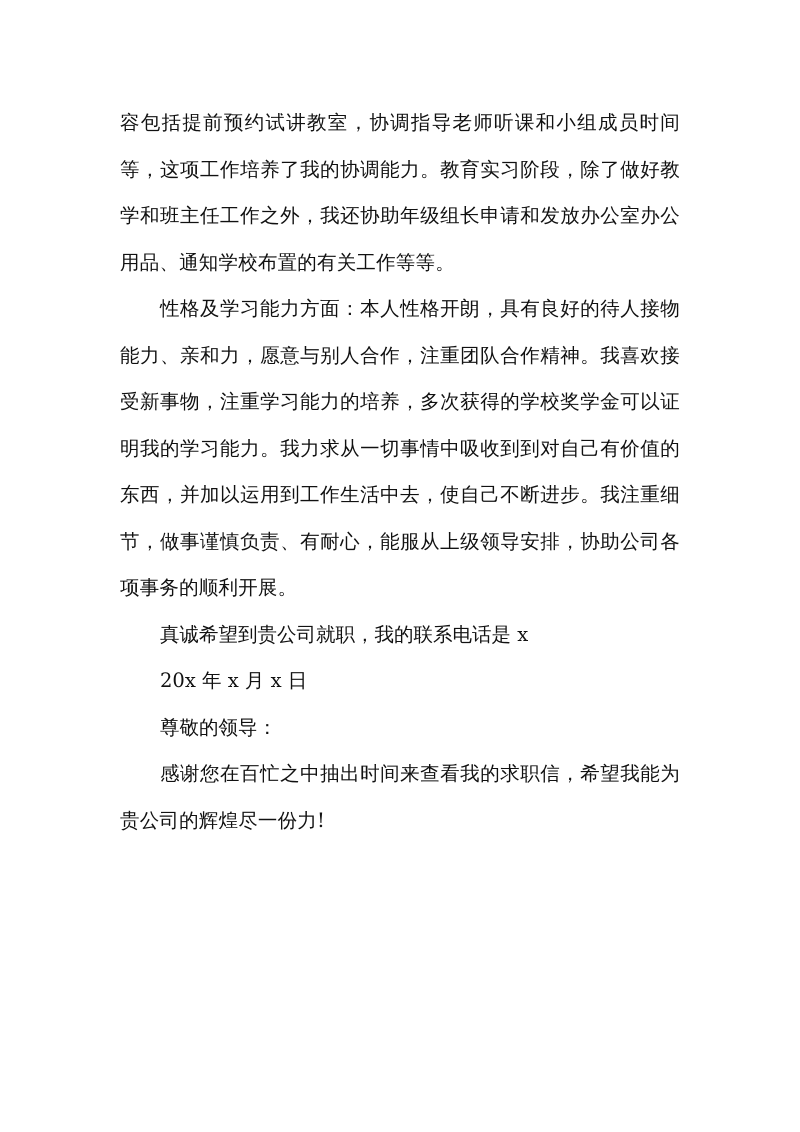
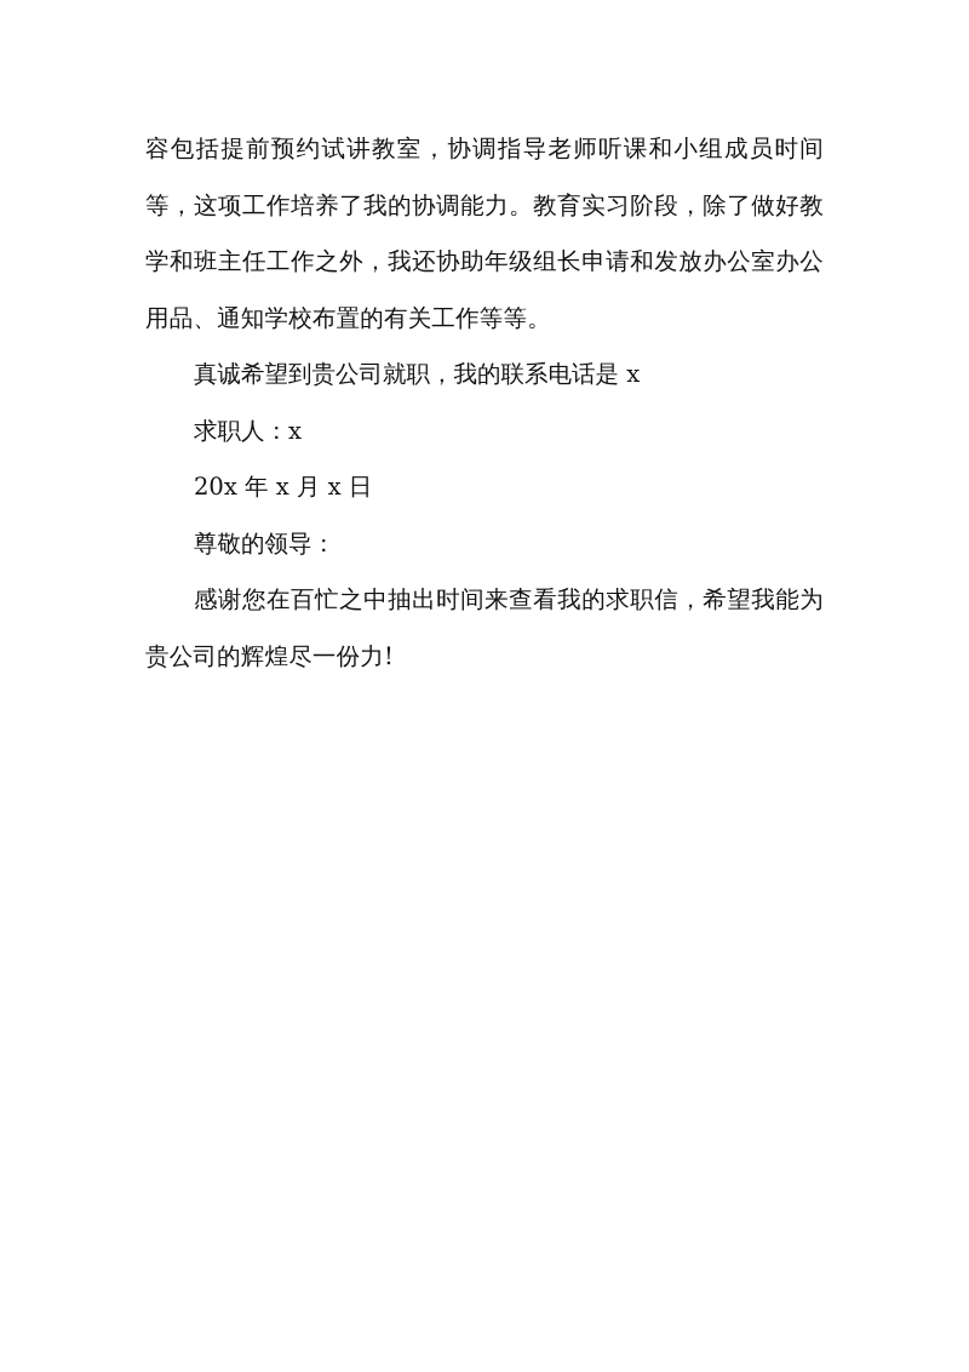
  容包括提前预约试讲教室，协调指导老师听课和小组成员时间等，这项工作培养了我的协调能力。教育实习阶段，除了做好教学和班主任工作之外，我还协助年级组长申请和发放办公室办公用品、通知学校布置的有关工作等等。
- 性格及学习能力方面：本人性格开朗，具有良好的待人接物能力、亲和力，愿意与别人合作，注重团队合作精神。我喜欢接受新事物，注重学习能力的培养，多次获得的学校奖学金可以证明我的学习能力。我力求从一切事情中吸收到到对自己有价值的东西，并加以运用到工作生活中去，使自己不断进步。我注重细节，做事谨慎负责、有耐心，能服从上级领导安排，协助公司各项事务的顺利开展。
  真诚希望到贵公司就职，我的联系电话是 x
+ 求职人：x
  20x 年 x 月 x 日
  尊敬的领导：
  感谢您在百忙之中抽出时间来查看我的求职信，希望我能为贵公司的辉煌尽一份力!
